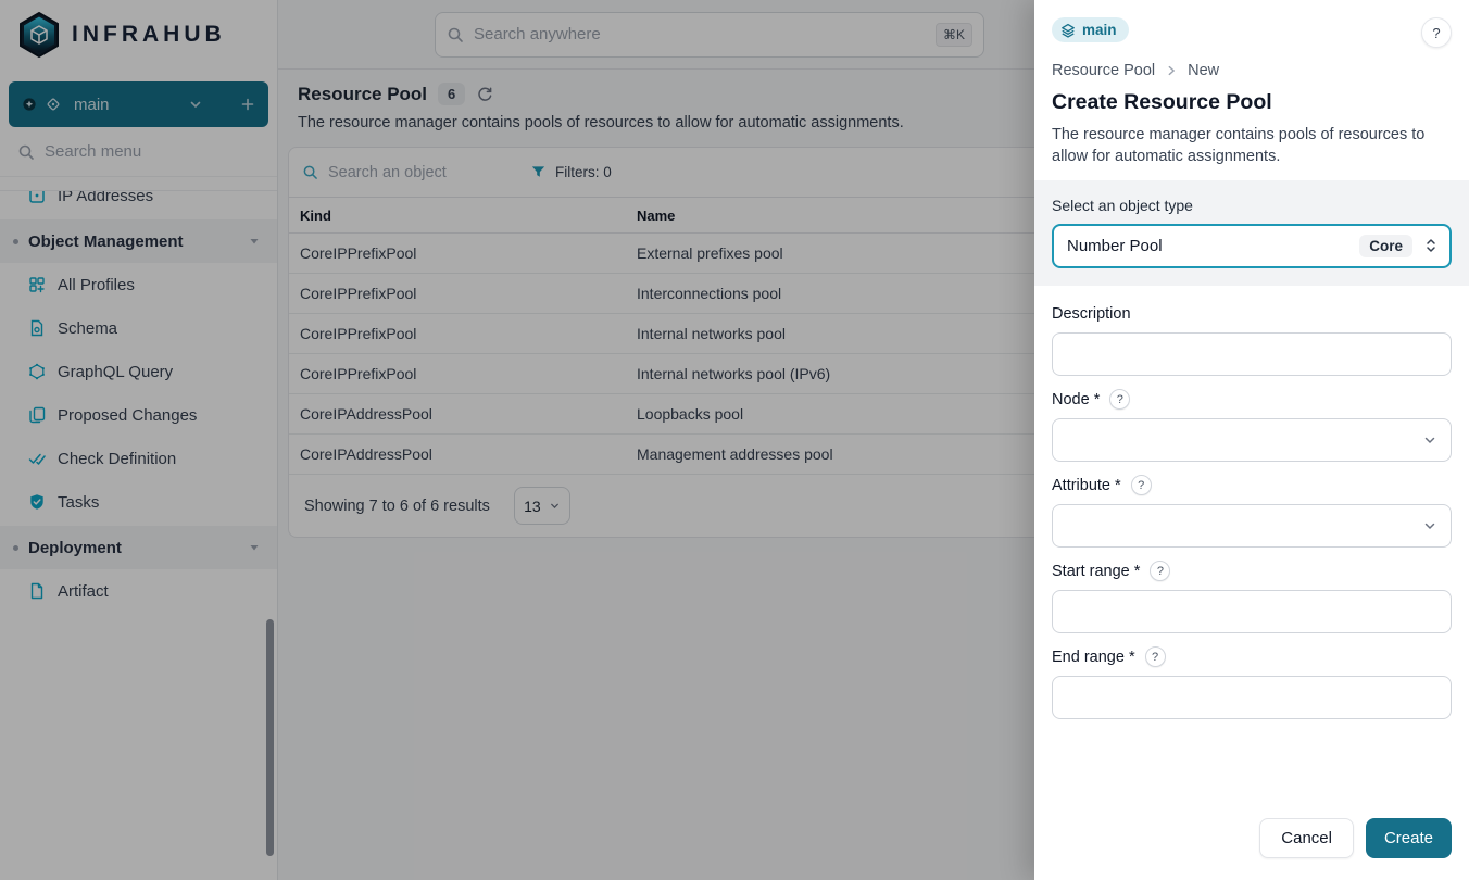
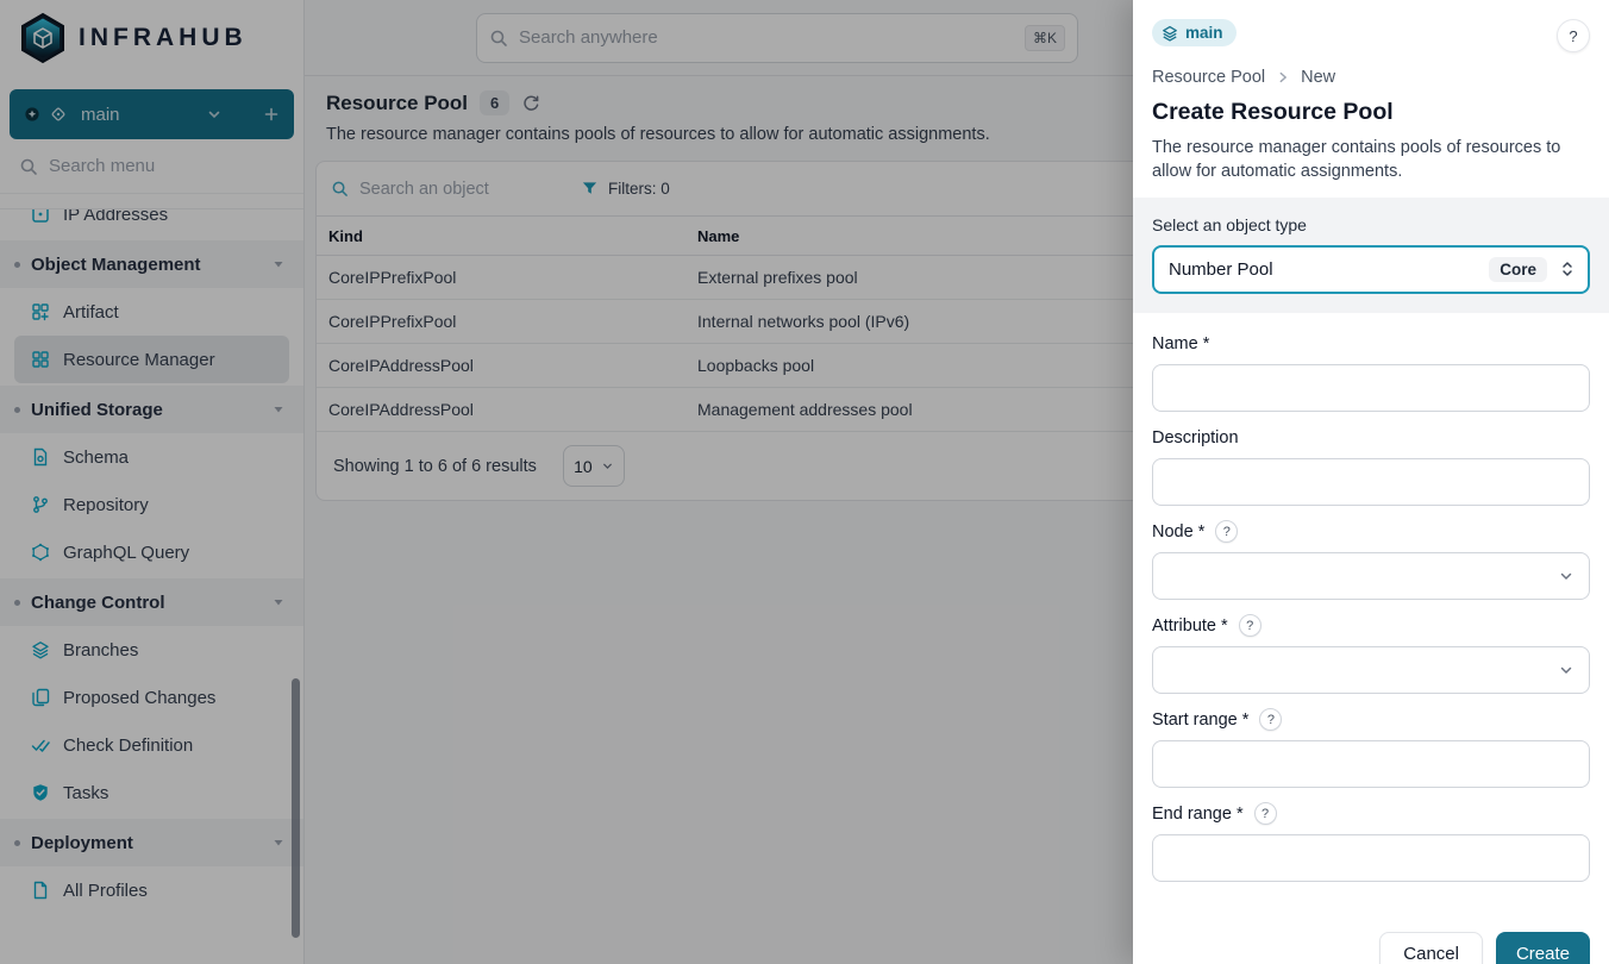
  INFRAHUB
  main
  Search menu
  IP Addresses
  Object Management
- All Profiles
+ Artifact
+ Resource Manager
+ Unified Storage
  Schema
+ Repository
  GraphQL Query
+ Change Control
+ Branches
  Proposed Changes
  Check Definition
  Tasks
  Deployment
- Artifact
+ All Profiles
  Search anywhere
  ⌘K
  Resource Pool
  6
  The resource manager contains pools of resources to allow for automatic assignments.
  Search an object
  Filters: 0
  Kind	Name
  CoreIPPrefixPool	External prefixes pool
- CoreIPPrefixPool	Interconnections pool
- CoreIPPrefixPool	Internal networks pool
  CoreIPPrefixPool	Internal networks pool (IPv6)
  CoreIPAddressPool	Loopbacks pool
  CoreIPAddressPool	Management addresses pool
- Showing 7 to 6 of 6 results
+ Showing 1 to 6 of 6 results
- 13
+ 10
  main
  ?
  Resource Pool
  New
  Create Resource Pool
  The resource manager contains pools of resources to allow for automatic assignments.
  Select an object type
  Number Pool
  Core
+ Name *
  Description
  Node *
  ?
  Attribute *
  ?
  Start range *
  ?
  End range *
  ?
  Cancel
  Create
